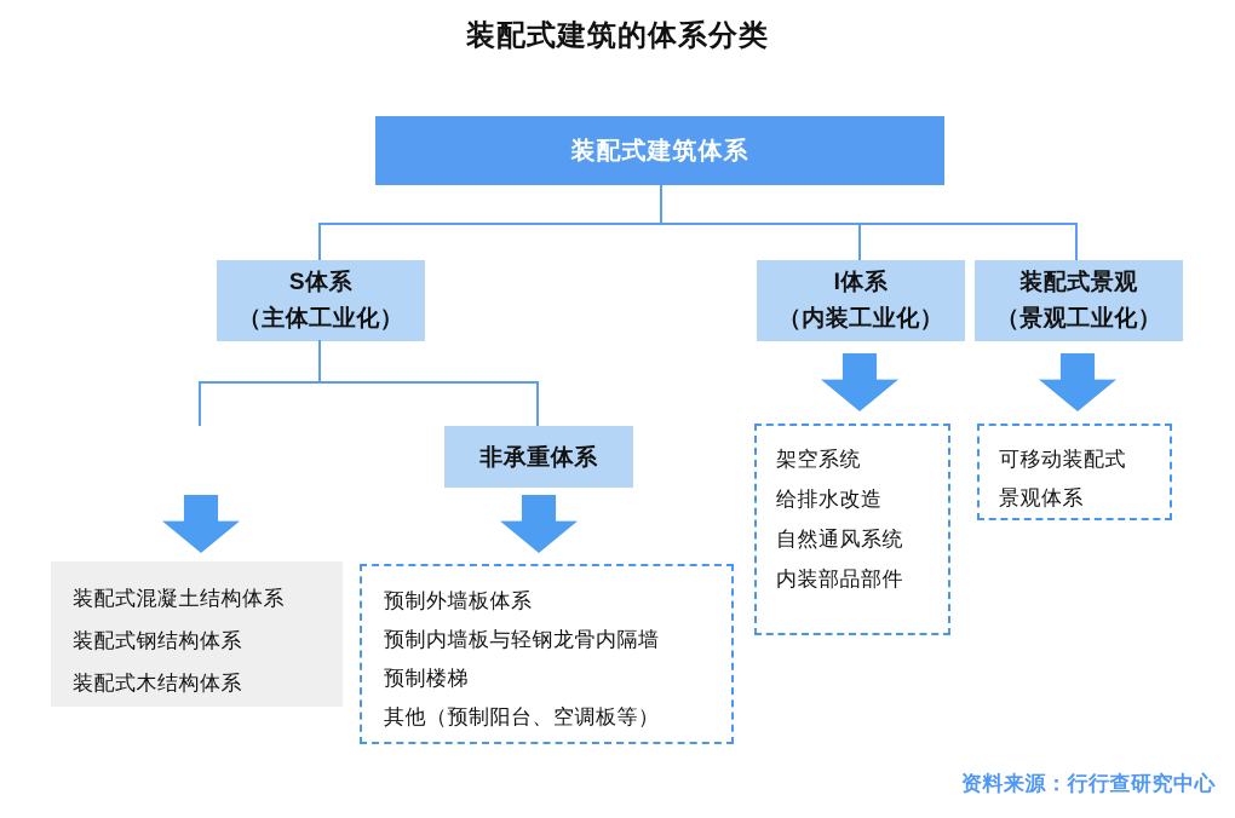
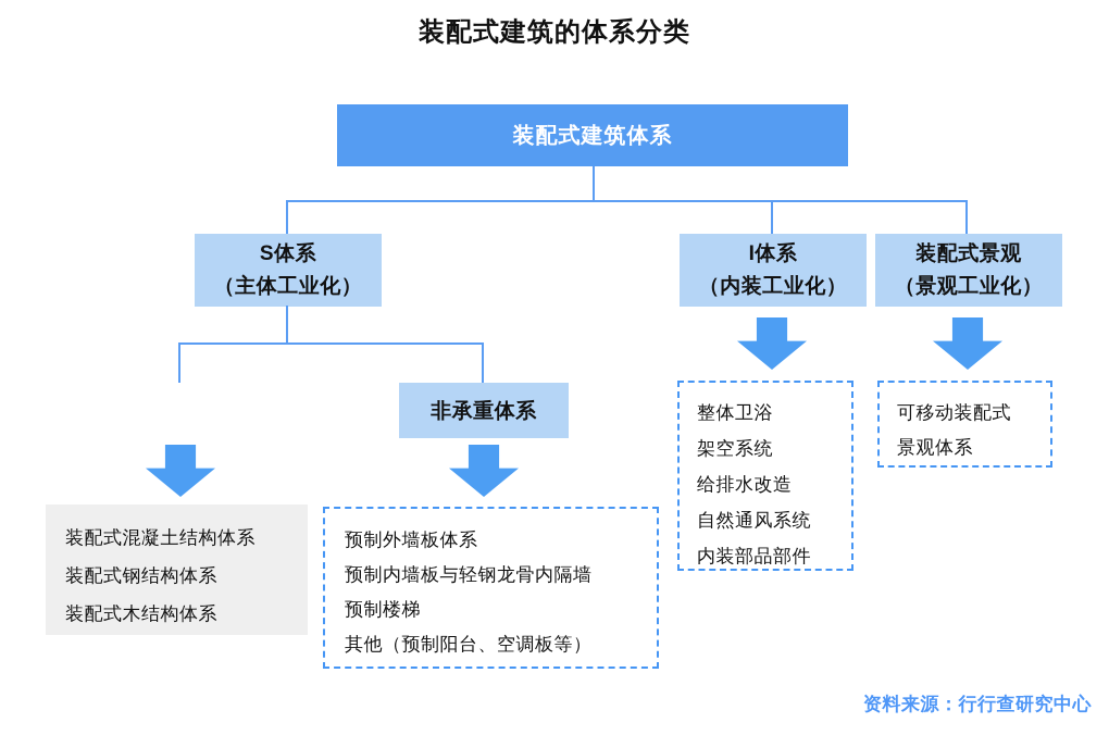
  装配式建筑的体系分类
  装配式建筑体系
  S体系
  （主体工业化）
  I体系
  （内装工业化）
  装配式景观
  （景观工业化）
  非承重体系
  装配式混凝土结构体系
  装配式钢结构体系
  装配式木结构体系
  预制外墙板体系
  预制内墙板与轻钢龙骨内隔墙
  预制楼梯
  其他（预制阳台、空调板等）
+ 整体卫浴
  架空系统
  给排水改造
  自然通风系统
  内装部品部件
  可移动装配式
  景观体系
  资料来源：行行查研究中心
